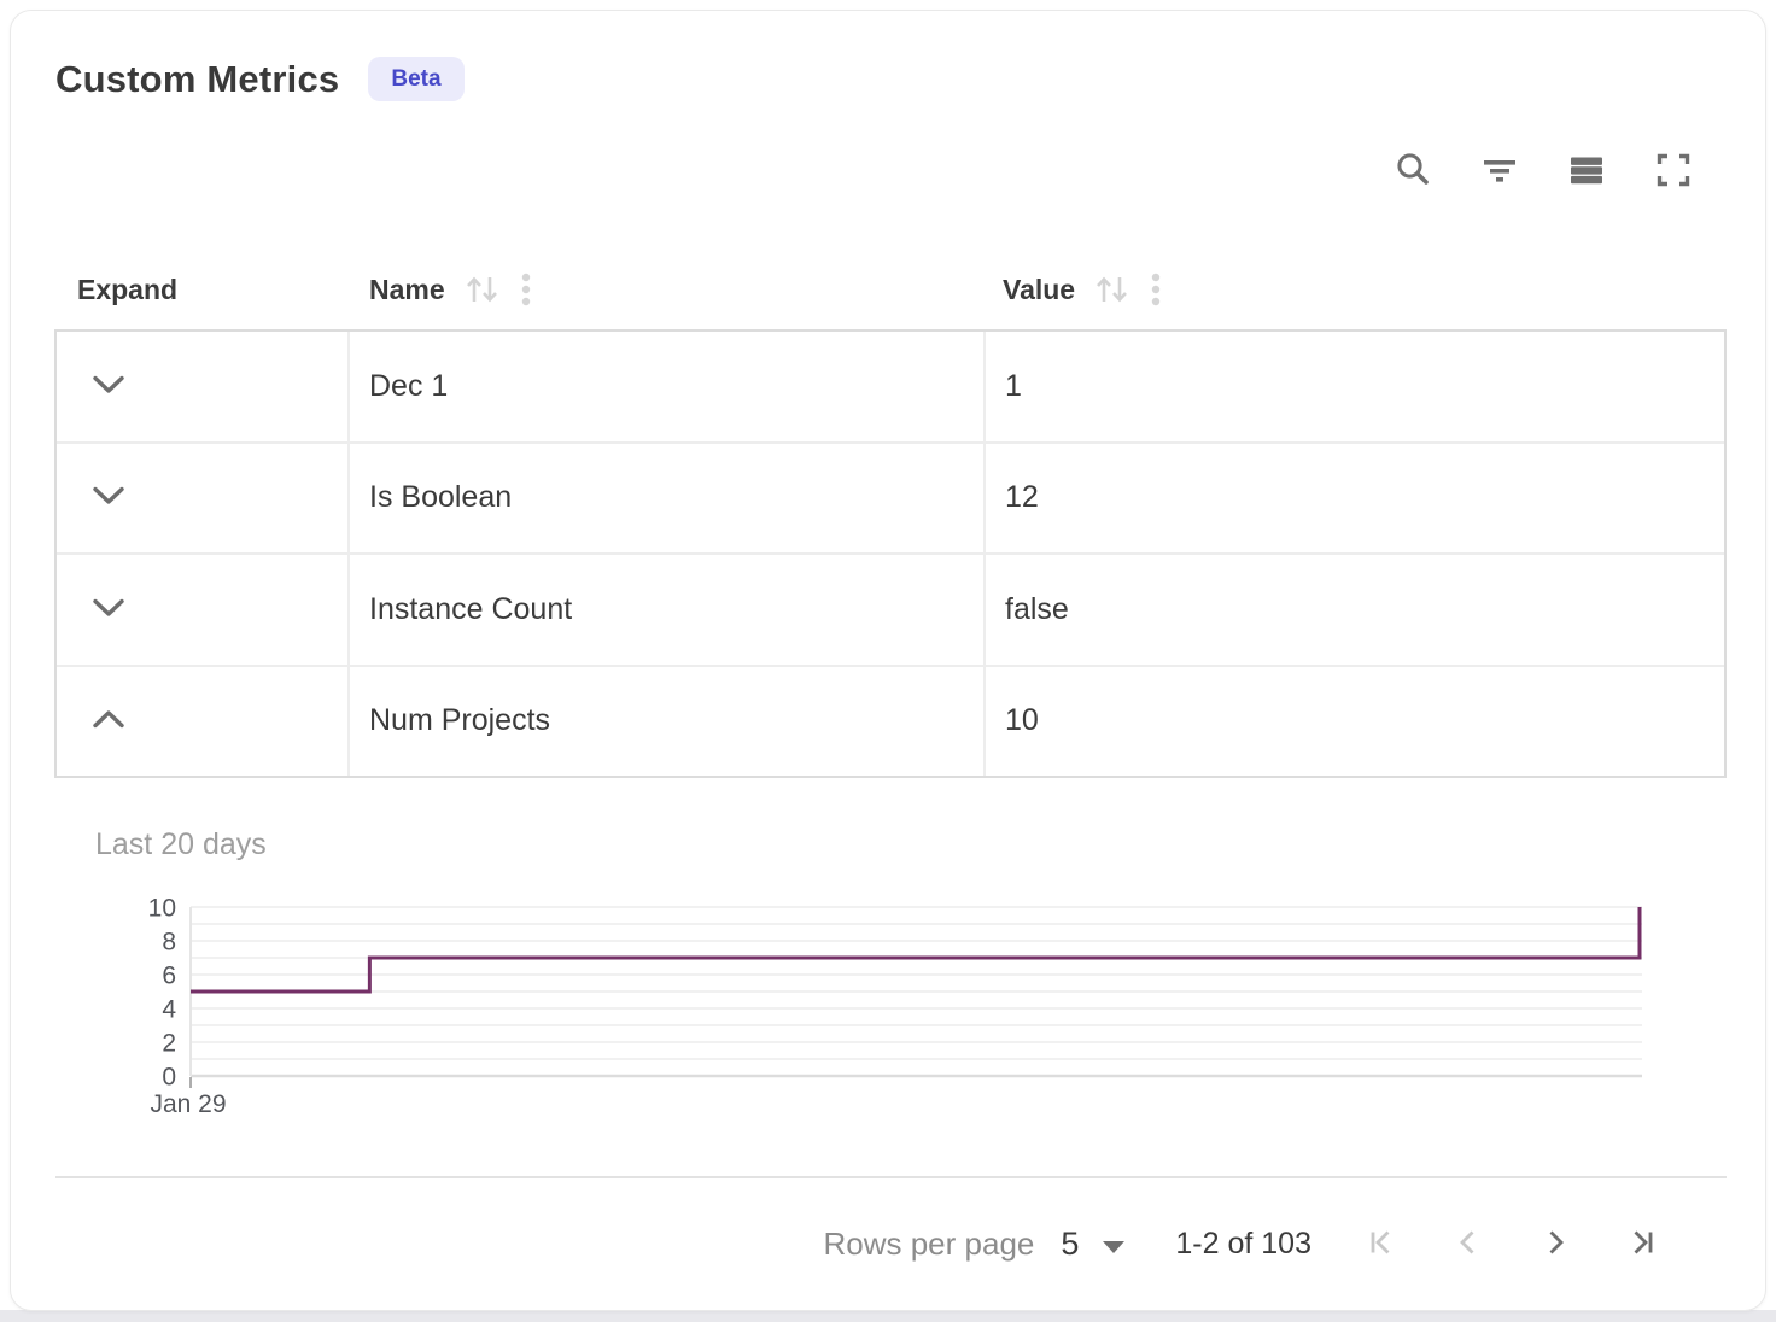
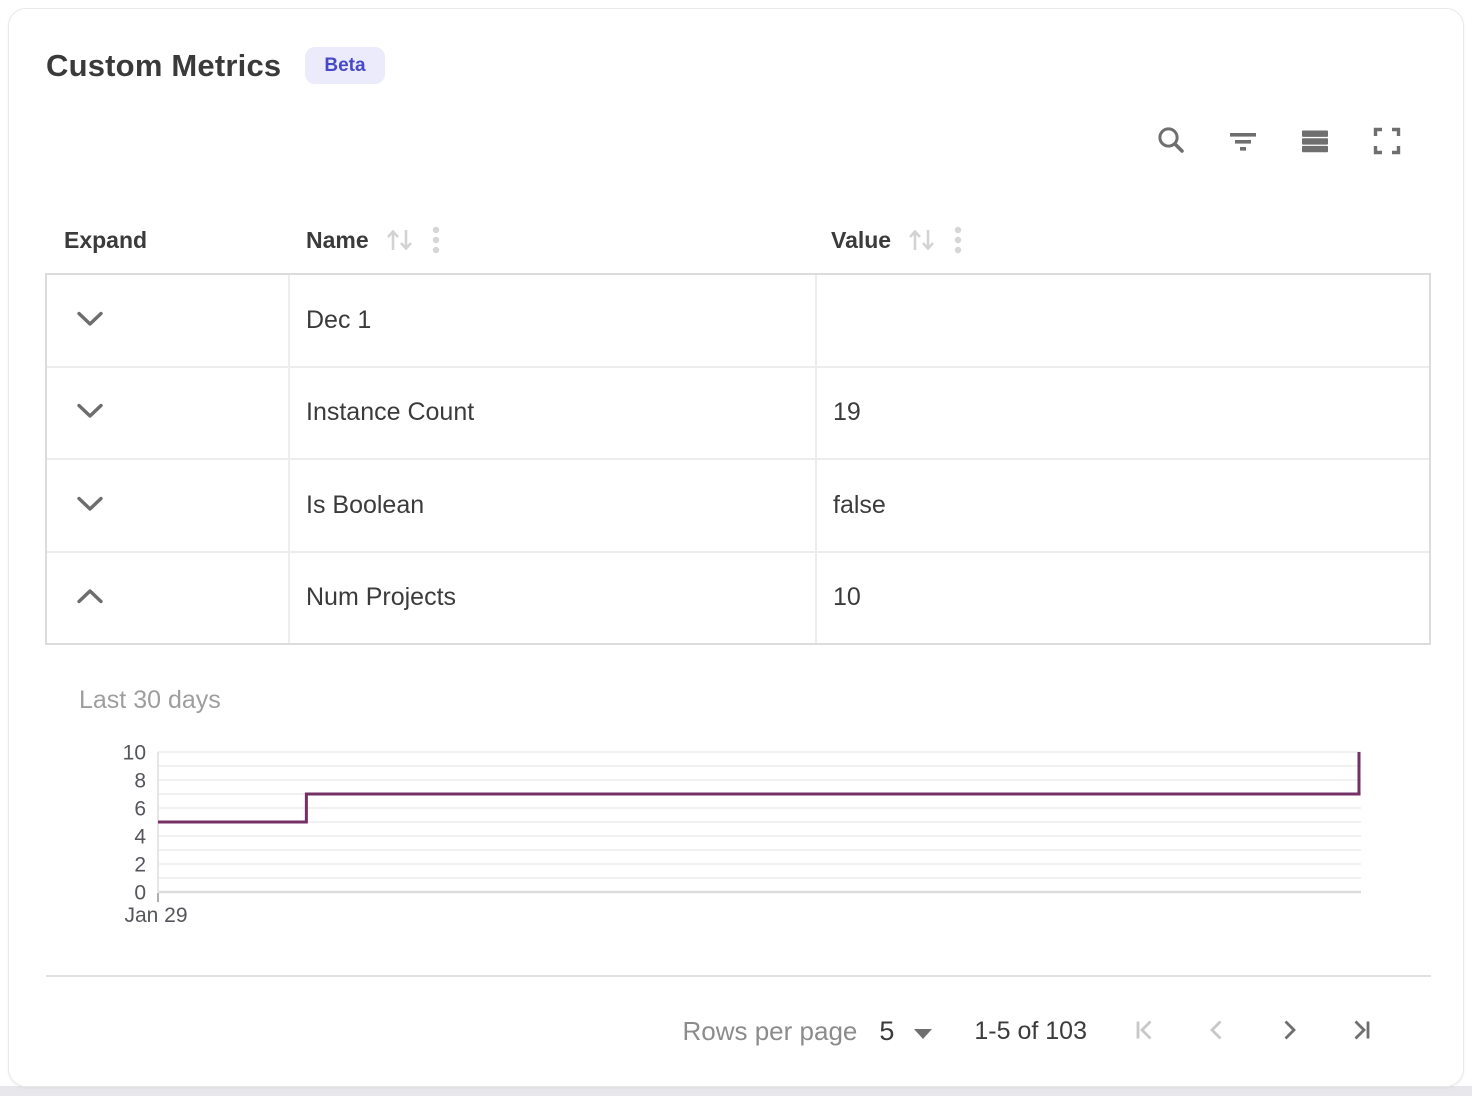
  Custom Metrics
  Beta
  Expand
  Name
  Value
  Dec 1
- 1
- Is Boolean
+ Instance Count
- 12
+ 19
- Instance Count
+ Is Boolean
  false
  Num Projects
  10
- Last 20 days
+ Last 30 days
  0
  2
  4
  6
  8
  10
  Jan 29
  Rows per page
  5
- 1-2 of 103
+ 1-5 of 103
